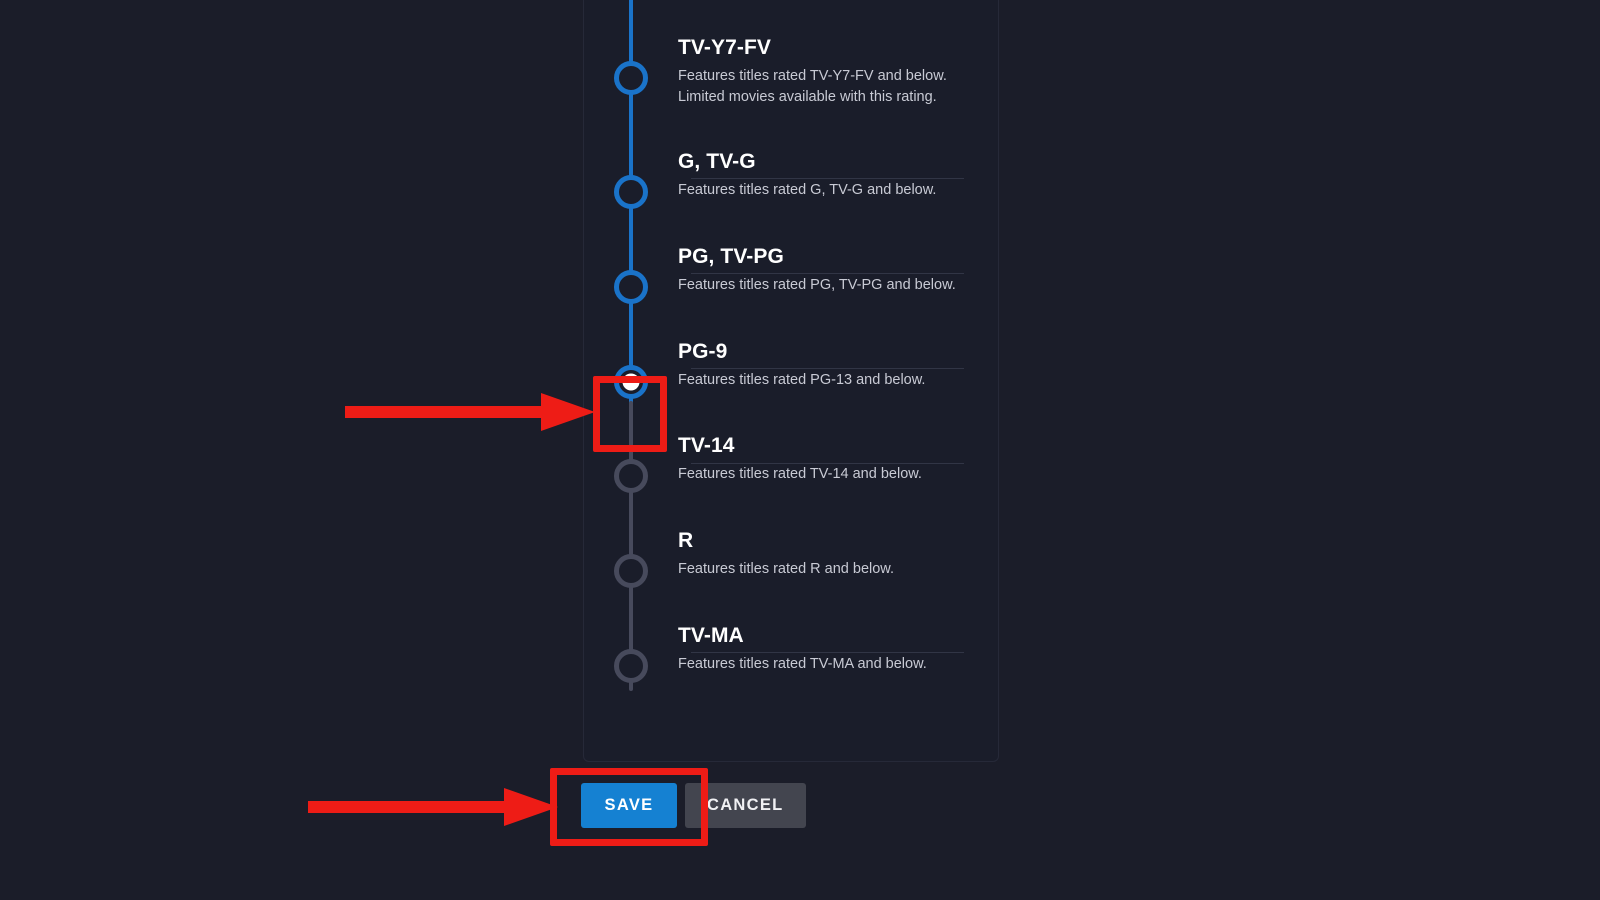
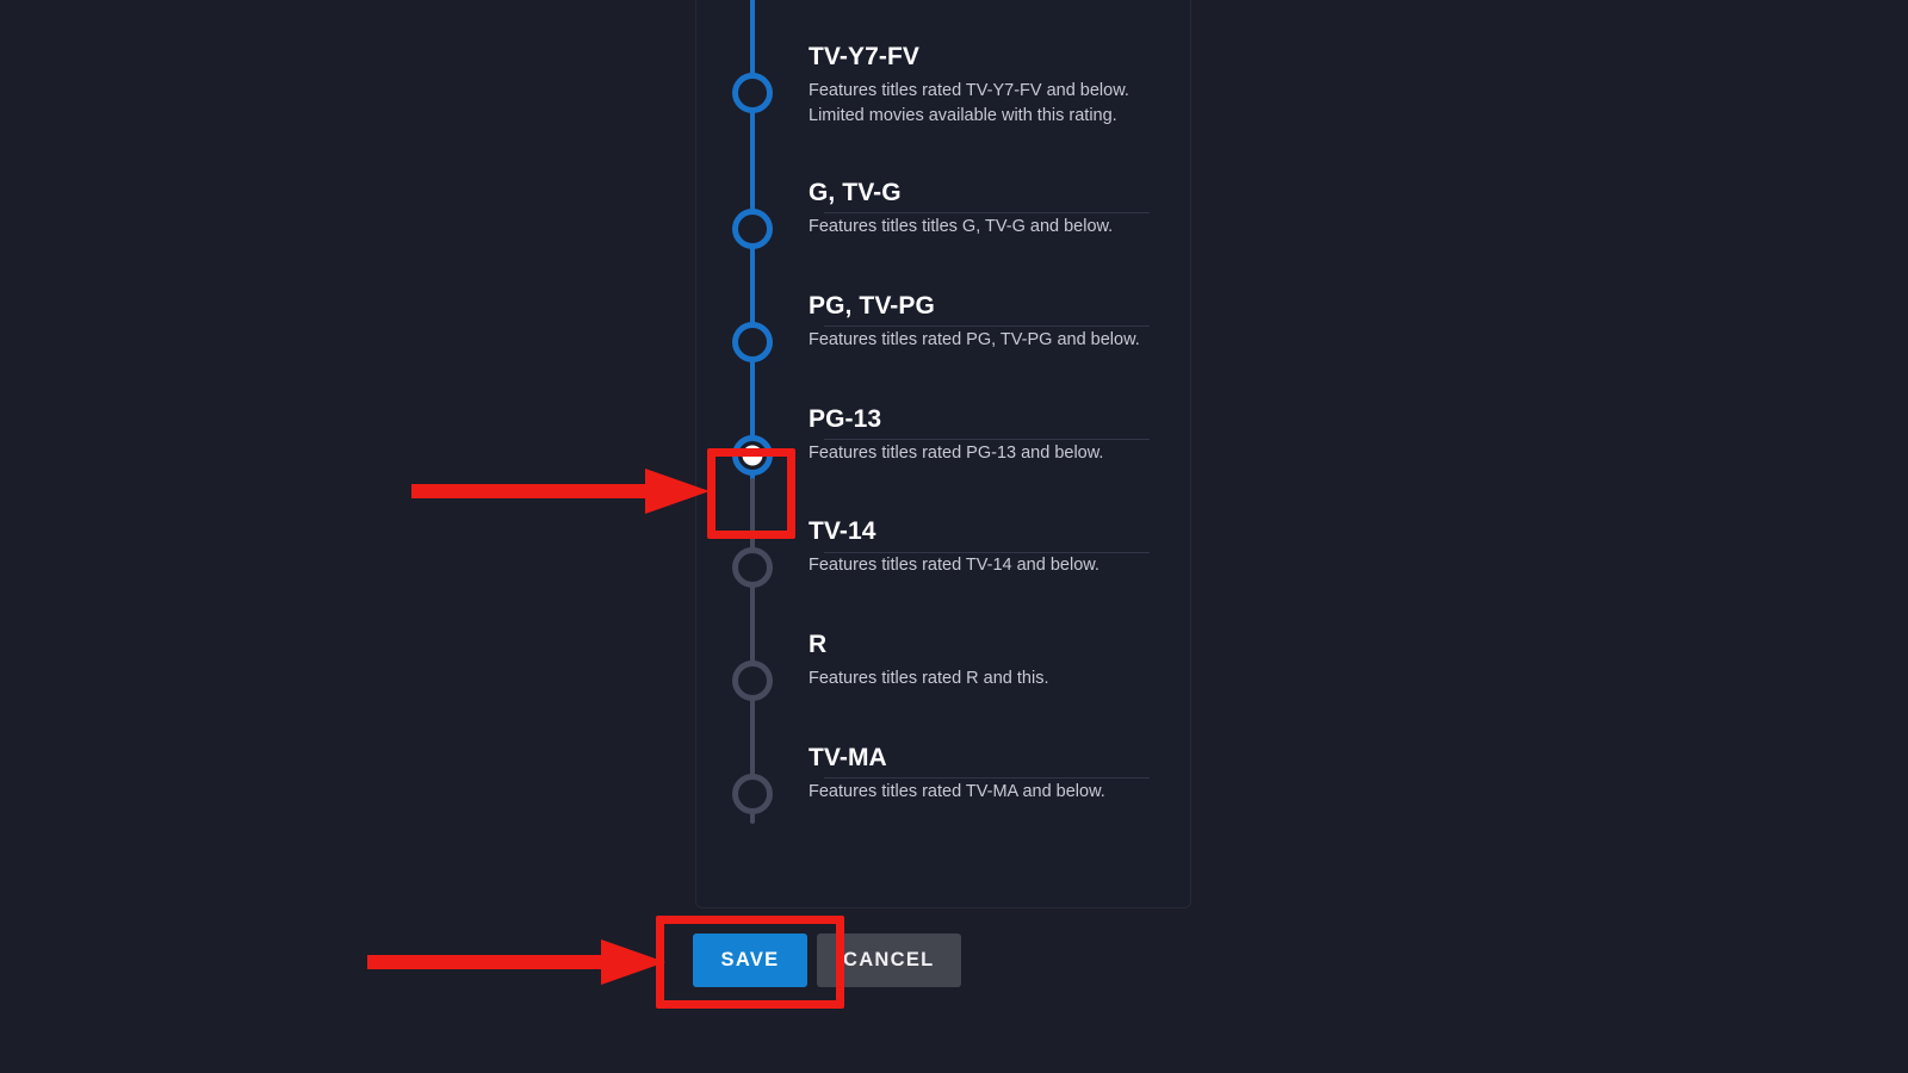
  TV-Y7-FV
  Features titles rated TV-Y7-FV and below.
  Limited movies available with this rating.
  G, TV-G
- Features titles rated G, TV-G and below.
+ Features titles titles G, TV-G and below.
  PG, TV-PG
  Features titles rated PG, TV-PG and below.
- PG-9
+ PG-13
  Features titles rated PG-13 and below.
  TV-14
  Features titles rated TV-14 and below.
  R
- Features titles rated R and below.
+ Features titles rated R and this.
  TV-MA
  Features titles rated TV-MA and below.
  SAVE
  CANCEL
